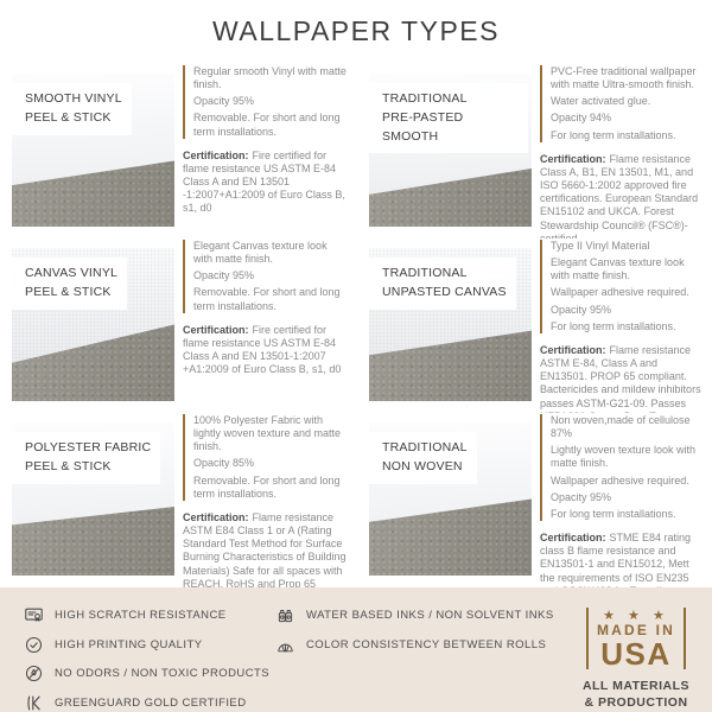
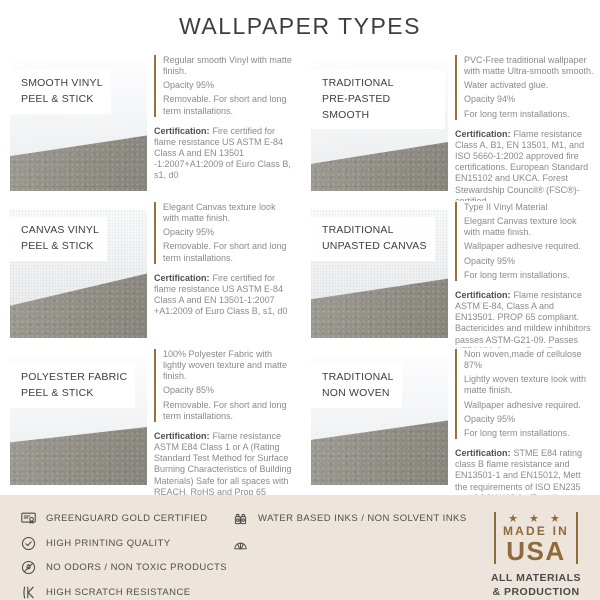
  WALLPAPER TYPES
  SMOOTH VINYL
  PEEL & STICK
  Regular smooth Vinyl with matte finish.
  Opacity 95%
  Removable. For short and long term installations.
  Certification: Fire certified for flame resistance US ASTM E-84 Class A and EN 13501 -1:2007+A1:2009 of Euro Class B, s1, d0
  TRADITIONAL
  PRE-PASTED SMOOTH
- PVC-Free traditional wallpaper with matte Ultra-smooth finish.
+ PVC-Free traditional wallpaper with matte Ultra-smooth smooth.
  Water activated glue.
  Opacity 94%
  For long term installations.
  Certification: Flame resistance Class A, B1, EN 13501, M1, and ISO 5660-1:2002 approved fire certifications. European Standard EN15102 and UKCA. Forest Stewardship Council® (FSC®)-certified
  CANVAS VINYL
  PEEL & STICK
  Elegant Canvas texture look with matte finish.
  Opacity 95%
  Removable. For short and long term installations.
  Certification: Fire certified for flame resistance US ASTM E-84 Class A and EN 13501-1:2007 +A1:2009 of Euro Class B, s1, d0
  TRADITIONAL
  UNPASTED CANVAS
  Type II Vinyl Material
  Elegant Canvas texture look with matte finish.
  Wallpaper adhesive required.
  Opacity 95%
  For long term installations.
  Certification: Flame resistance ASTM E-84, Class A and EN13501. PROP 65 compliant. Bactericides and mildew inhibitors passes ASTM-G21-09. Passes
  POLYESTER FABRIC
  PEEL & STICK
  100% Polyester Fabric with lightly woven texture and matte finish.
  Opacity 85%
  Removable. For short and long term installations.
  Certification: Flame resistance ASTM E84 Class 1 or A (Rating Standard Test Method for Surface Burning Characteristics of Building Materials) Safe for all spaces with REACH, RoHS and Prop 65
  TRADITIONAL
  NON WOVEN
  Non woven,made of cellulose 87%
  Lightly woven texture look with matte finish.
  Wallpaper adhesive required.
  Opacity 95%
  For long term installations.
  Certification: STME E84 rating class B flame resistance and EN13501-1 and EN15012, Mett the requirements of ISO EN235
- HIGH SCRATCH RESISTANCE
+ GREENGUARD GOLD CERTIFIED
  HIGH PRINTING QUALITY
  NO ODORS / NON TOXIC PRODUCTS
- GREENGUARD GOLD CERTIFIED
+ HIGH SCRATCH RESISTANCE
  WATER BASED INKS / NON SOLVENT INKS
- COLOR CONSISTENCY BETWEEN ROLLS
  ★ ★ ★
  MADE IN
  USA
  ALL MATERIALS
  & PRODUCTION
